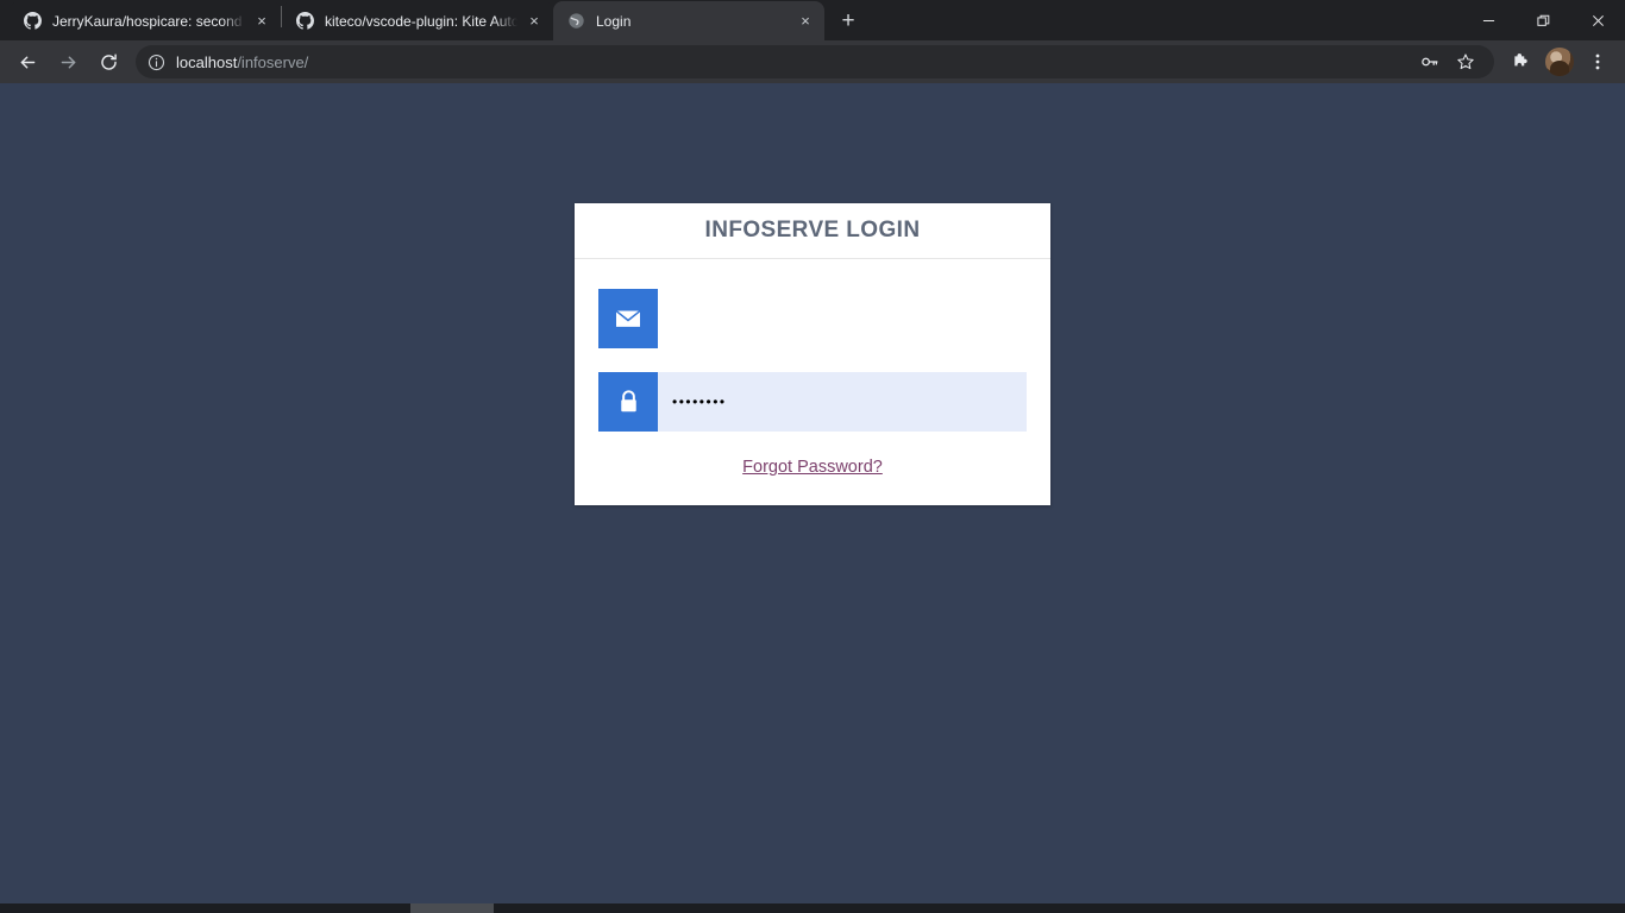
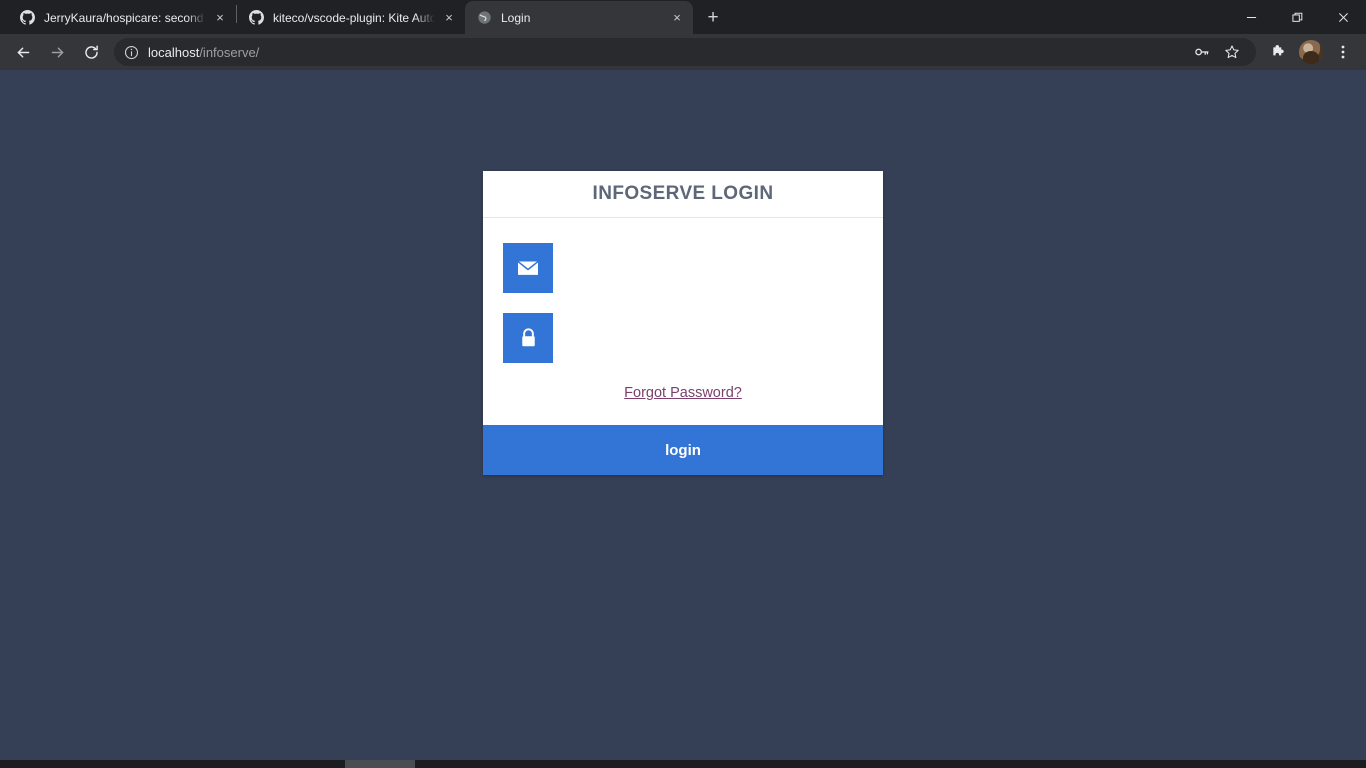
  JerryKaura/hospicare: second
  ×
  kiteco/vscode-plugin: Kite Auto
  ×
  Login
  ×
  +
  localhost/infoserve/
  INFOSERVE LOGIN
- ••••••••
  Forgot Password?
+ login
